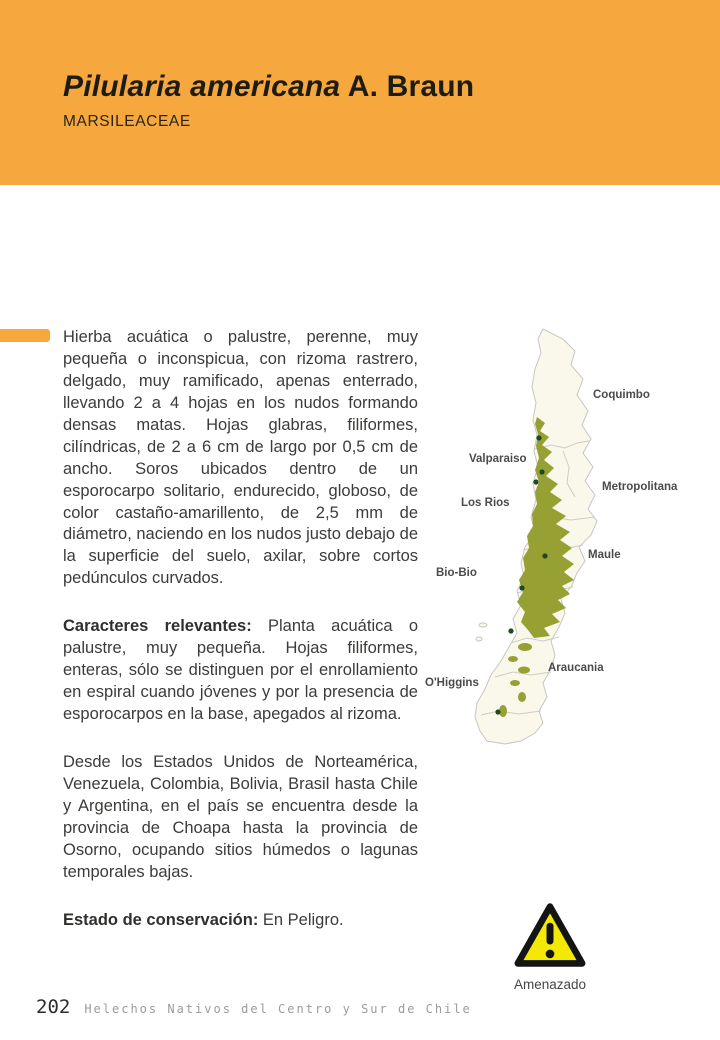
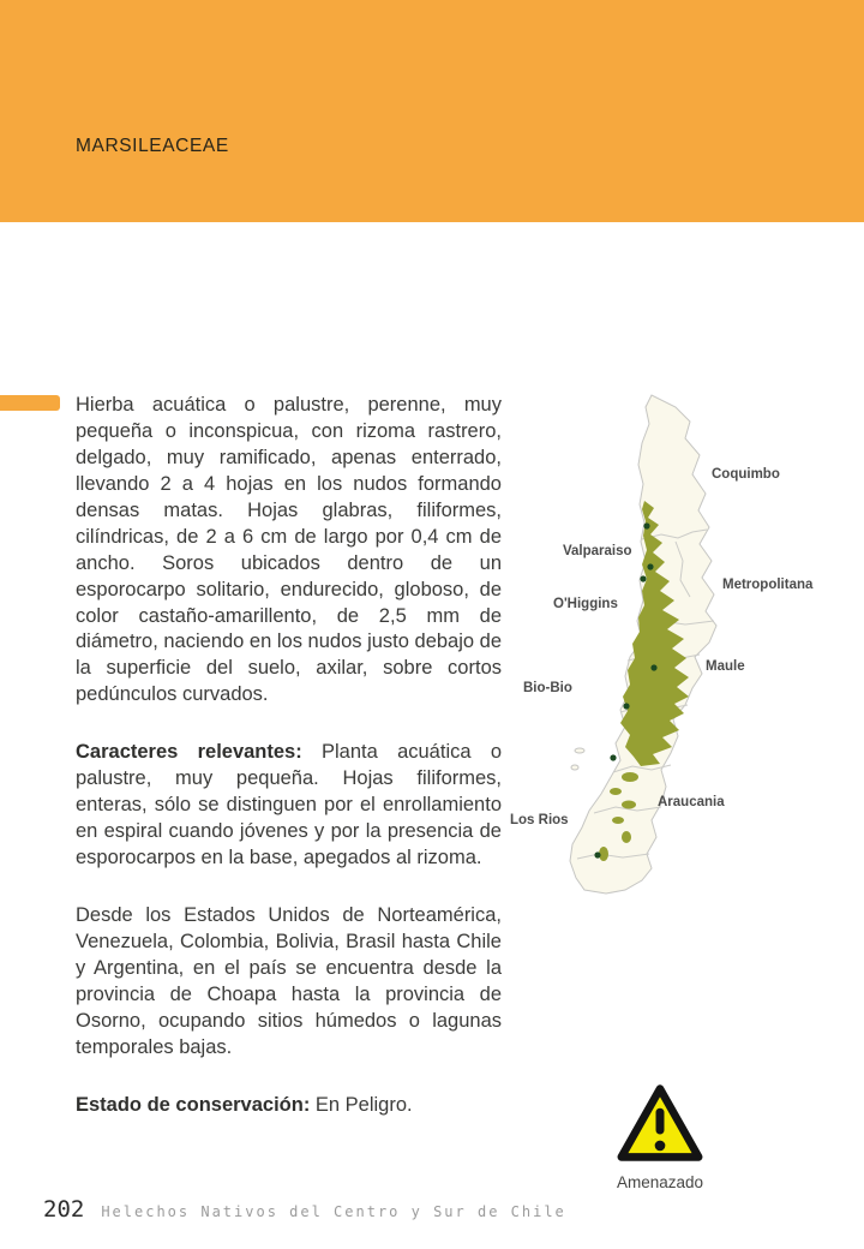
- Pilularia americana A. Braun
  MARSILEACEAE
- Hierba acuática o palustre, perenne, muy pequeña o inconspicua, con rizoma rastrero, delgado, muy ramificado, apenas enterrado, llevando 2 a 4 hojas en los nudos formando densas matas. Hojas glabras, filiformes, cilíndricas, de 2 a 6 cm de largo por 0,5 cm de ancho. Soros ubicados dentro de un esporocarpo solitario, endurecido, globoso, de color castaño-amarillento, de 2,5 mm de diámetro, naciendo en los nudos justo debajo de la superficie del suelo, axilar, sobre cortos pedúnculos curvados.
+ Hierba acuática o palustre, perenne, muy pequeña o inconspicua, con rizoma rastrero, delgado, muy ramificado, apenas enterrado, llevando 2 a 4 hojas en los nudos formando densas matas. Hojas glabras, filiformes, cilíndricas, de 2 a 6 cm de largo por 0,4 cm de ancho. Soros ubicados dentro de un esporocarpo solitario, endurecido, globoso, de color castaño-amarillento, de 2,5 mm de diámetro, naciendo en los nudos justo debajo de la superficie del suelo, axilar, sobre cortos pedúnculos curvados.
  Caracteres relevantes: Planta acuática o palustre, muy pequeña. Hojas filiformes, enteras, sólo se distinguen por el enrollamiento en espiral cuando jóvenes y por la presencia de esporocarpos en la base, apegados al rizoma.
  Desde los Estados Unidos de Norteamérica, Venezuela, Colombia, Bolivia, Brasil hasta Chile y Argentina, en el país se encuentra desde la provincia de Choapa hasta la provincia de Osorno, ocupando sitios húmedos o lagunas temporales bajas.
  Estado de conservación: En Peligro.
  Coquimbo
  Valparaiso
  Metropolitana
- Los Rios
+ O'Higgins
  Maule
  Bio-Bio
  Araucania
- O'Higgins
+ Los Rios
  Amenazado
  202
  Helechos Nativos del Centro y Sur de Chile
